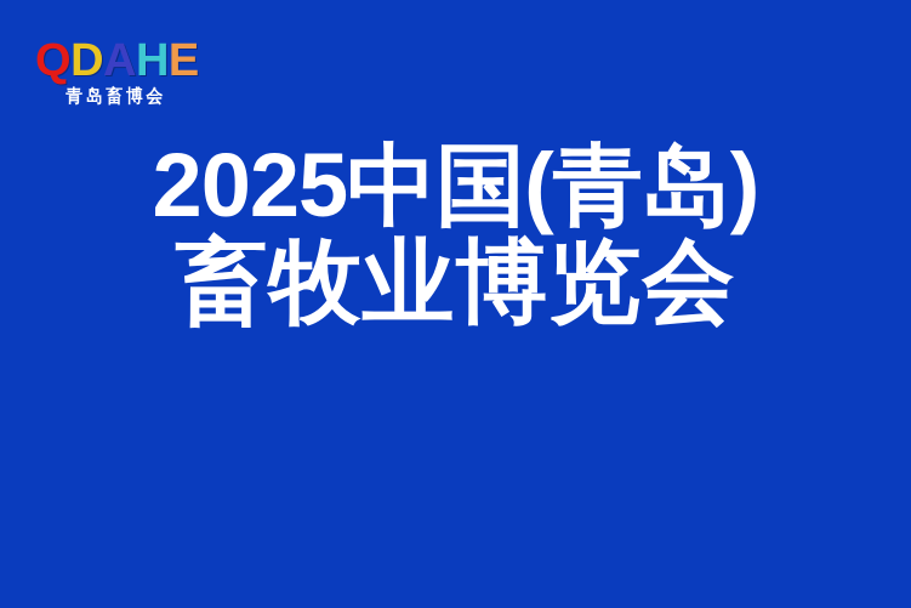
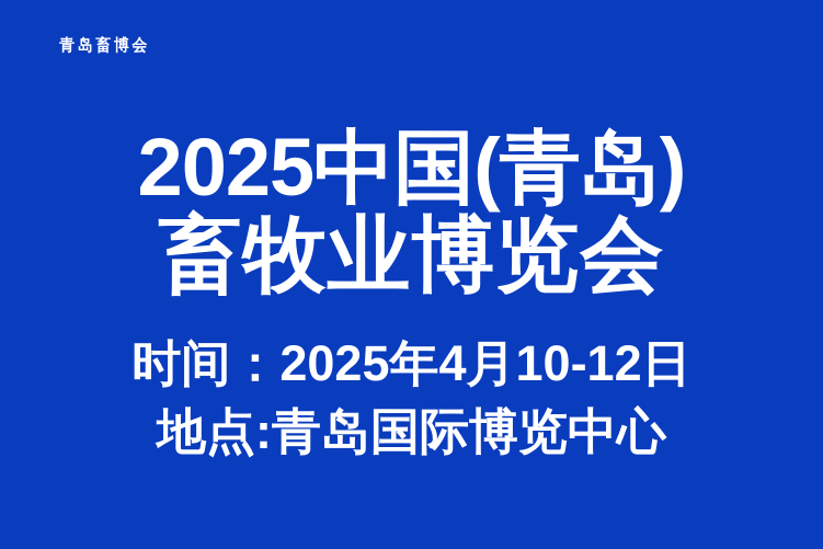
- QDAHE
  青岛畜博会
  2025中国(青岛)
  畜牧业博览会
+ 时间：2025年4月10-12日
+ 地点:青岛国际博览中心
